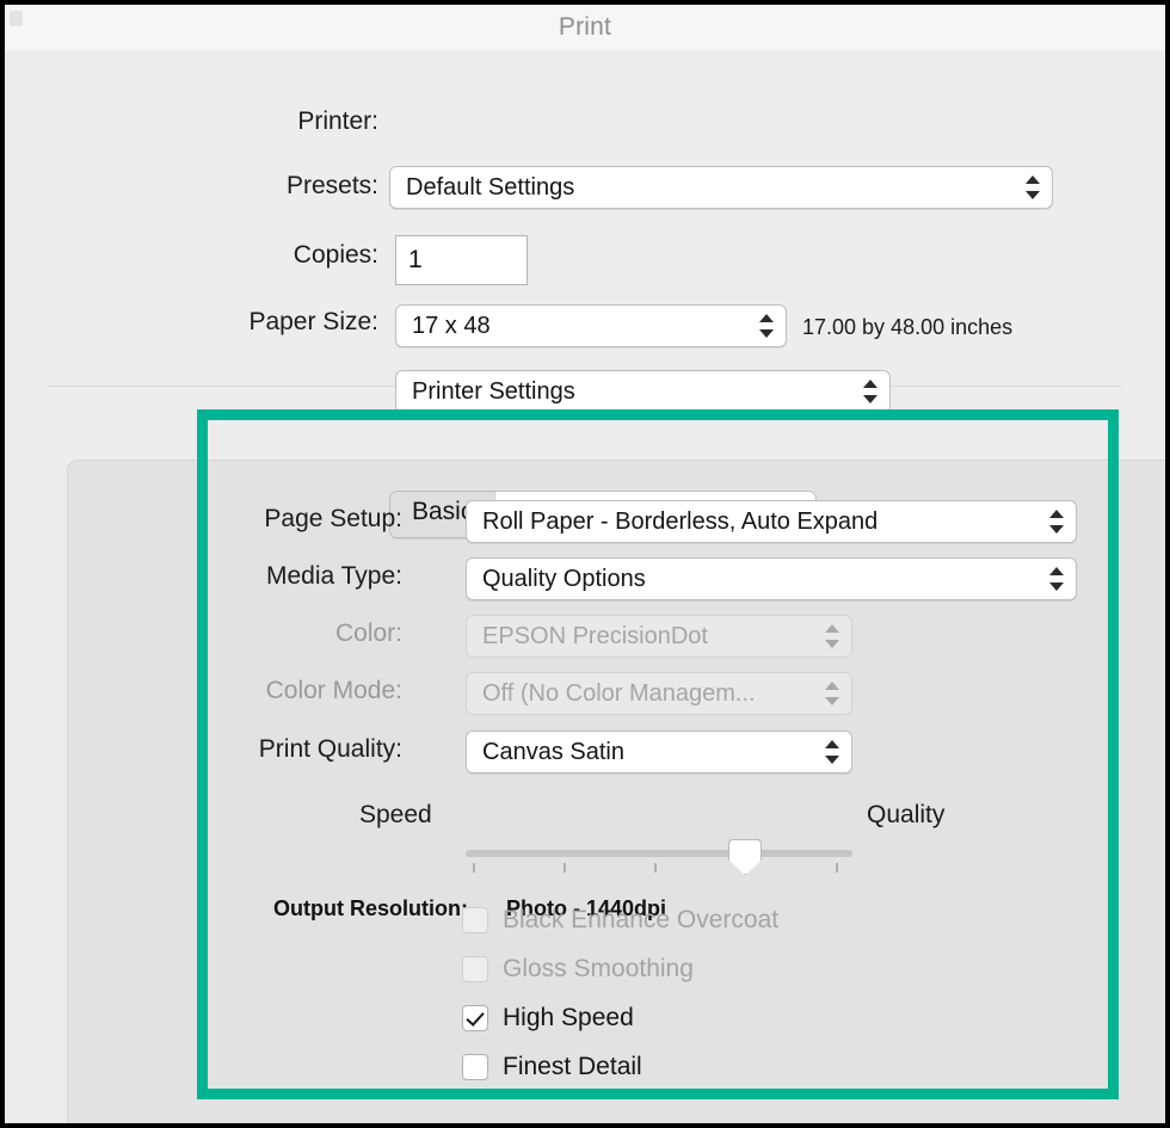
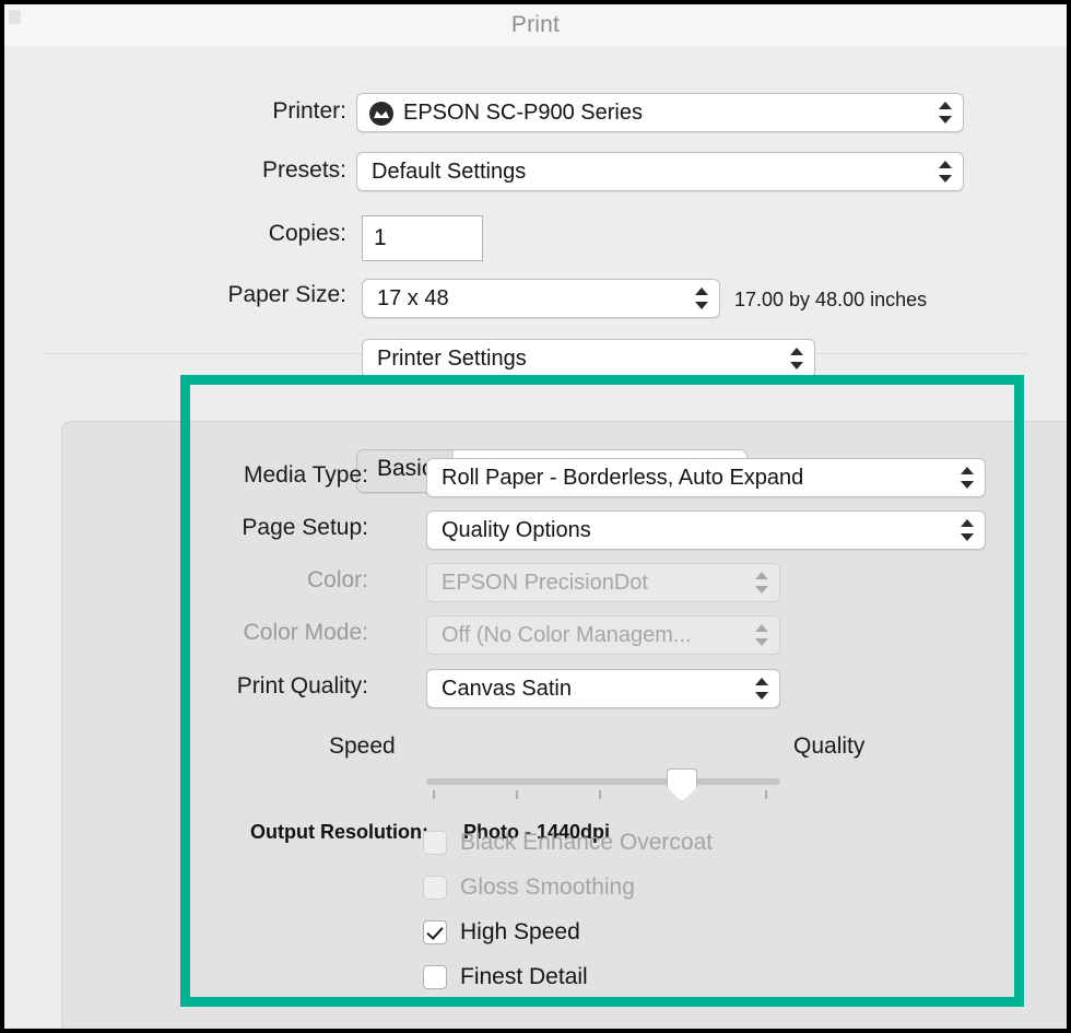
  Print
  Printer:
+ EPSON SC-P900 Series
  Presets:
  Default Settings
  Copies:
  1
  Paper Size:
  17 x 48
  17.00 by 48.00 inches
  Printer Settings
  Basi
- Page Setup:
+ Media Type:
  Roll Paper - Borderless, Auto Expand
- Media Type:
+ Page Setup:
  Quality Options
  Color:
  EPSON PrecisionDot
  Color Mode:
  Off (No Color Managem...
  Print Quality:
  Canvas Satin
  Speed
  Quality
  Output Resolution
  Photo - 1440dpi
  Black Enhance Overcoat
  Gloss Smoothing
  High Speed
  Finest Detail
